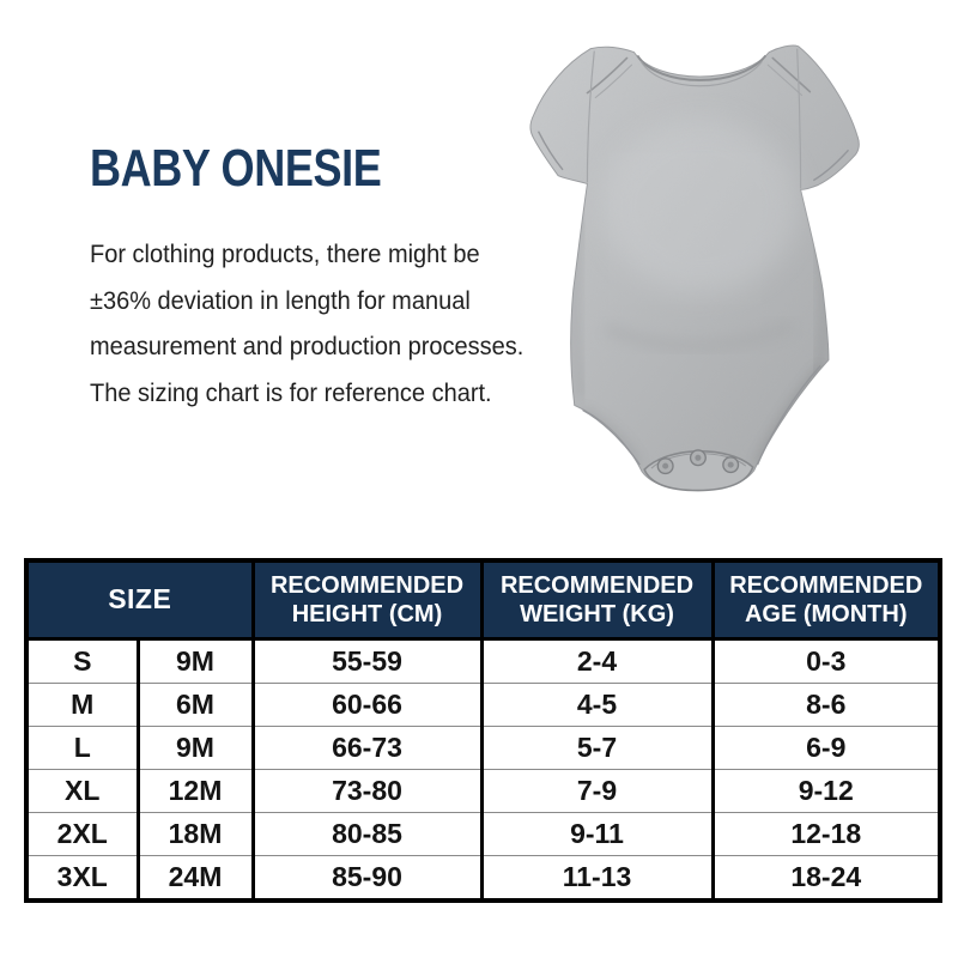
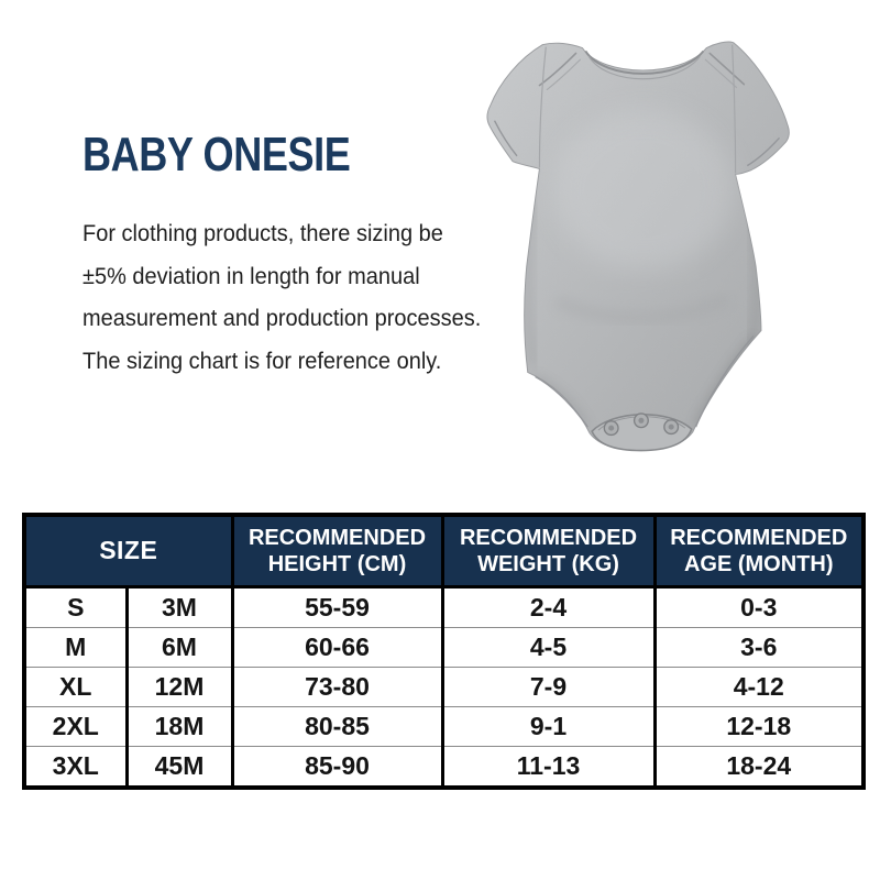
  BABY ONESIE
- For clothing products, there might be
+ For clothing products, there sizing be
- ±36% deviation in length for manual
+ ±5% deviation in length for manual
  measurement and production processes.
- The sizing chart is for reference chart.
+ The sizing chart is for reference only.
  SIZE	RECOMMENDED HEIGHT (CM)	RECOMMENDED WEIGHT (KG)	RECOMMENDED AGE (MONTH)
- S	9M	55-59	2-4	0-3
+ S	3M	55-59	2-4	0-3
- M	6M	60-66	4-5	8-6
+ M	6M	60-66	4-5	3-6
- L	9M	66-73	5-7	6-9
- XL	12M	73-80	7-9	9-12
+ XL	12M	73-80	7-9	4-12
- 2XL	18M	80-85	9-11	12-18
+ 2XL	18M	80-85	9-1	12-18
- 3XL	24M	85-90	11-13	18-24
+ 3XL	45M	85-90	11-13	18-24
